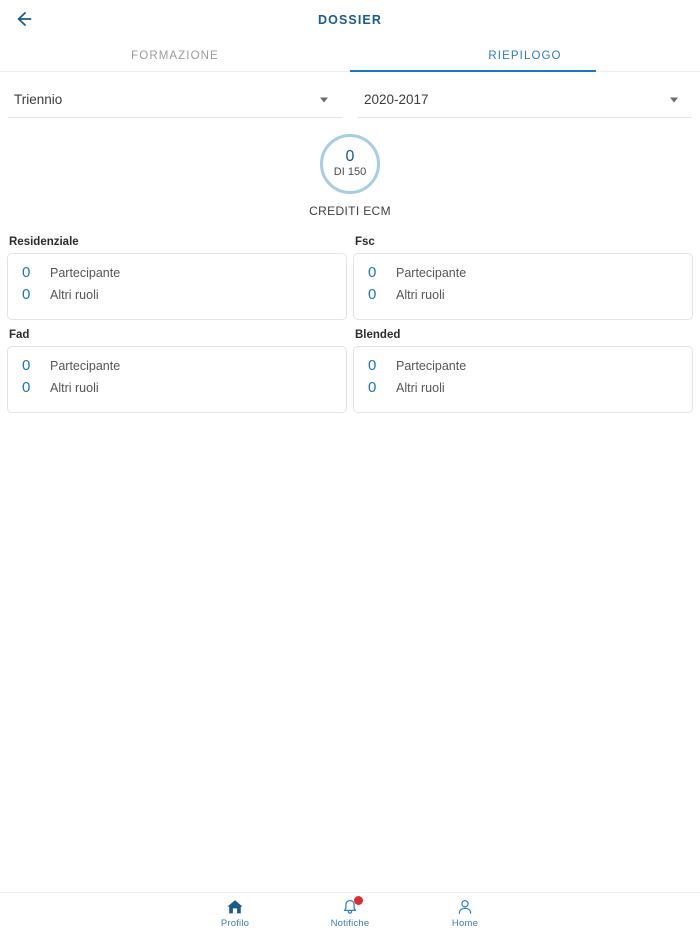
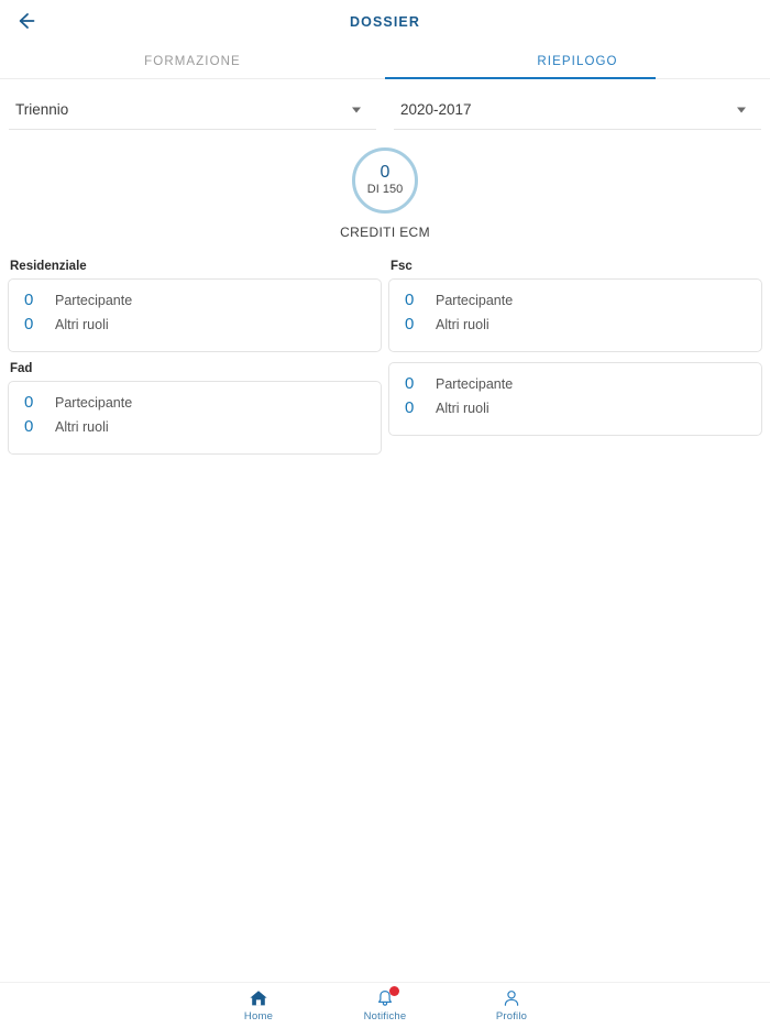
  DOSSIER
  FORMAZIONE
  RIEPILOGO
  Triennio
  2020-2017
  0
  DI 150
  CREDITI ECM
  Residenziale
  0
  Partecipante
  0
  Altri ruoli
  Fsc
  0
  Partecipante
  0
  Altri ruoli
  Fad
  0
  Partecipante
  0
  Altri ruoli
- Blended
  0
  Partecipante
  0
  Altri ruoli
- Profilo
+ Home
  Notifiche
- Home
+ Profilo
